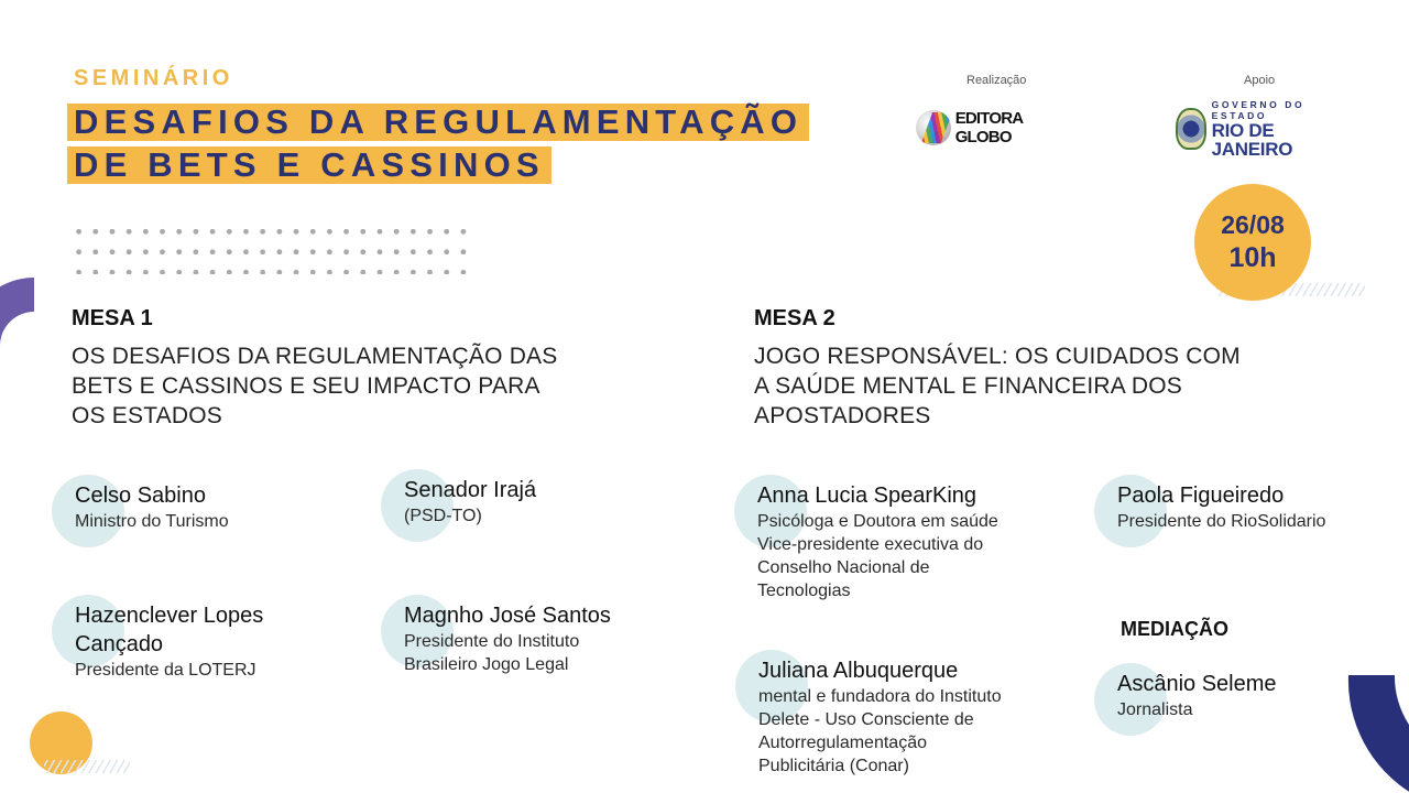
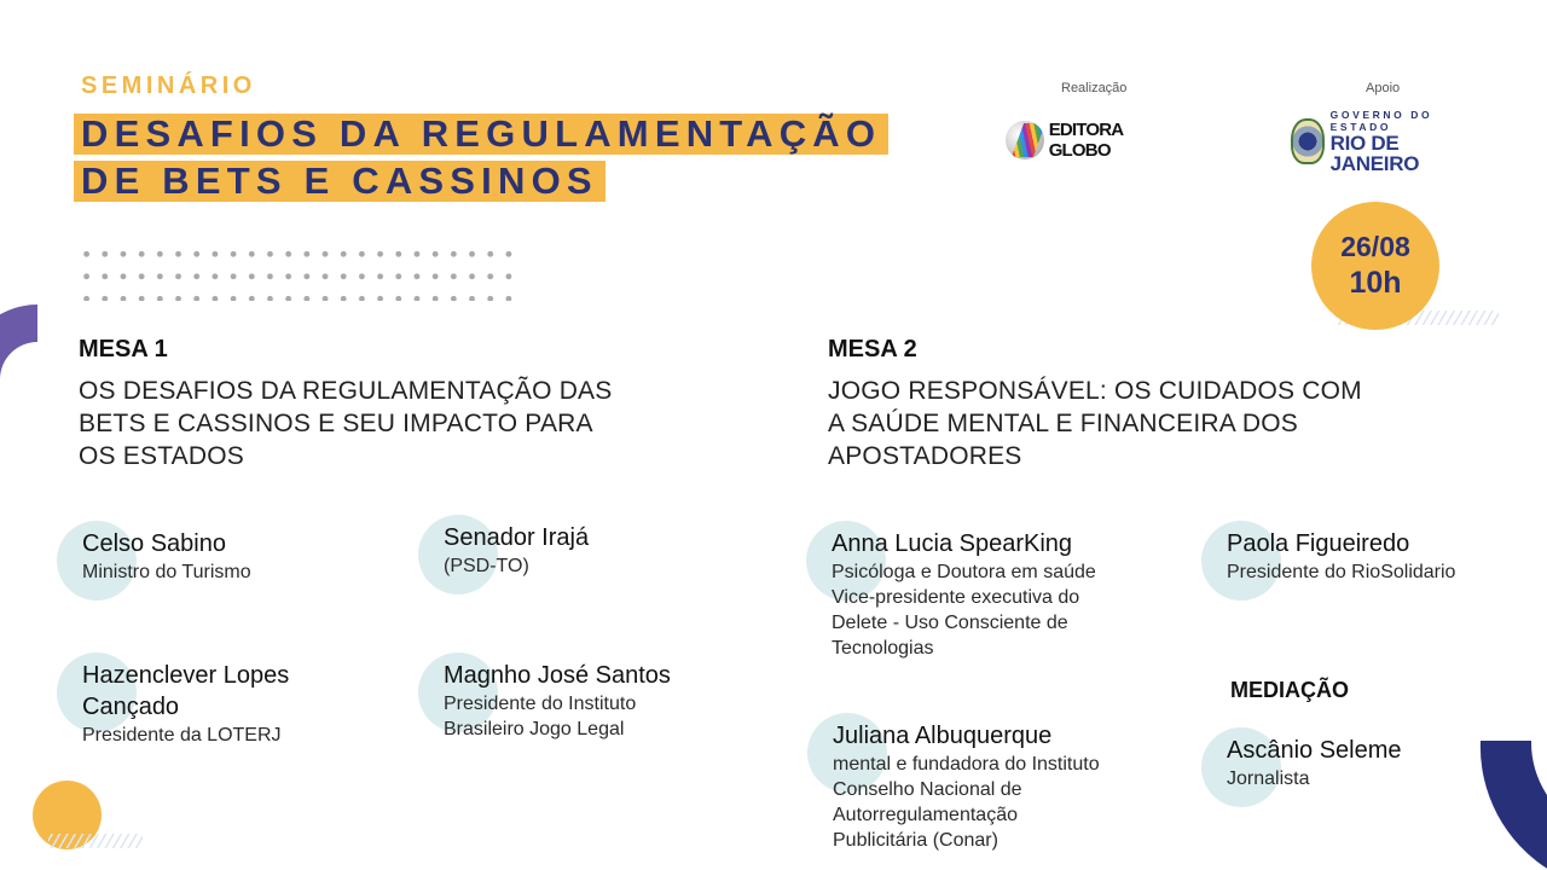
  SEMINÁRIO
  DESAFIOS DA REGULAMENTAÇÃO
  DE BETS E CASSINOS
  Realização
  EDITORA GLOBO
  Apoio
  GOVERNO DO ESTADO
  RIO DE JANEIRO
  26/08
  10h
  MESA 1
  OS DESAFIOS DA REGULAMENTAÇÃO DAS
  BETS E CASSINOS E SEU IMPACTO PARA
  OS ESTADOS
  Celso Sabino
  Ministro do Turismo
  Senador Irajá
  (PSD-TO)
  Hazenclever Lopes
  Cançado
  Presidente da LOTERJ
  Magnho José Santos
  Presidente do Instituto
  Brasileiro Jogo Legal
  MESA 2
  JOGO RESPONSÁVEL: OS CUIDADOS COM
  A SAÚDE MENTAL E FINANCEIRA DOS
  APOSTADORES
  Anna Lucia SpearKing
  Psicóloga e Doutora em saúde
  Vice-presidente executiva do
- Conselho Nacional de
+ Delete - Uso Consciente de
  Tecnologias
  Paola Figueiredo
  Presidente do RioSolidario
  Juliana Albuquerque
  mental e fundadora do Instituto
- Delete - Uso Consciente de
+ Conselho Nacional de
  Autorregulamentação
  Publicitária (Conar)
  MEDIAÇÃO
  Ascânio Seleme
  Jornalista
